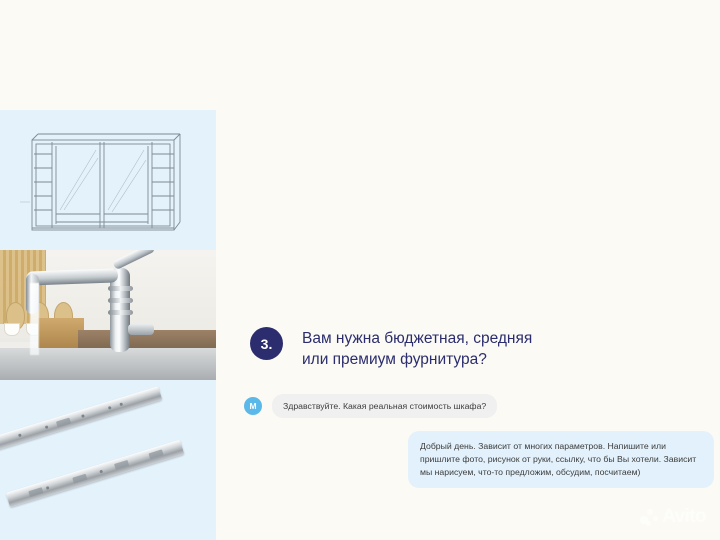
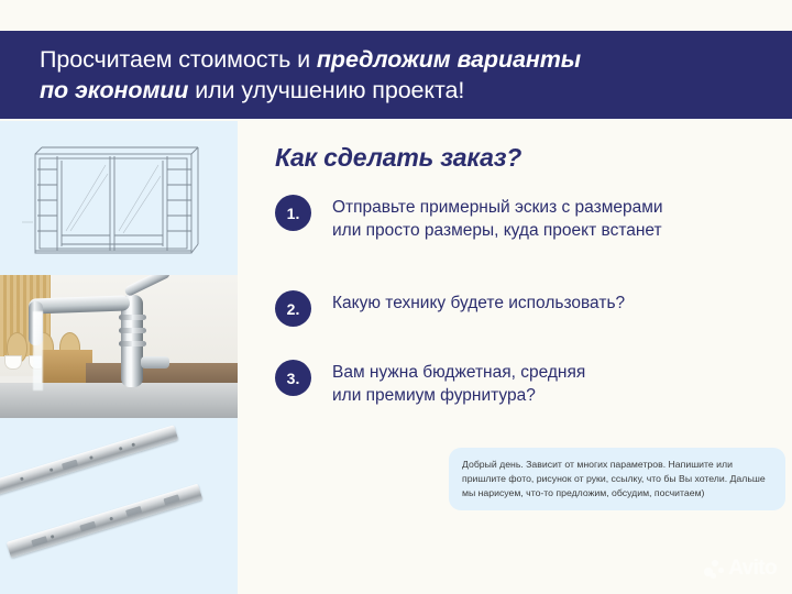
+ Просчитаем стоимость и предложим варианты
+ по экономии или улучшению проекта!
+ Как сделать заказ?
+ 1.
+ Отправьте примерный эскиз с размерами
+ или просто размеры, куда проект встанет
+ 2.
+ Какую технику будете использовать?
  3.
  Вам нужна бюджетная, средняя
  или премиум фурнитура?
- M
- Здравствуйте. Какая реальная стоимость шкафа?
- Добрый день. Зависит от многих параметров. Напишите или пришлите фото, рисунок от руки, ссылку, что бы Вы хотели. Зависит мы нарисуем, что-то предложим, обсудим, посчитаем)
+ Добрый день. Зависит от многих параметров. Напишите или пришлите фото, рисунок от руки, ссылку, что бы Вы хотели. Дальше мы нарисуем, что-то предложим, обсудим, посчитаем)
